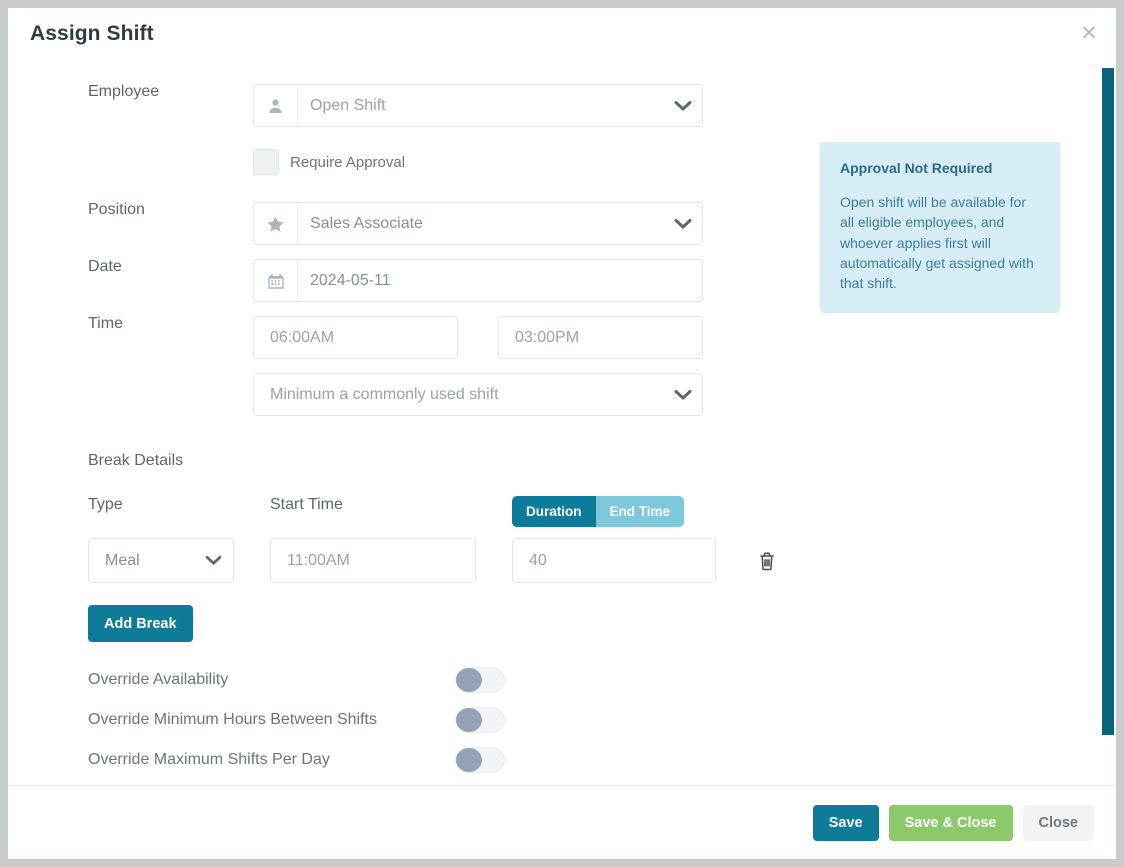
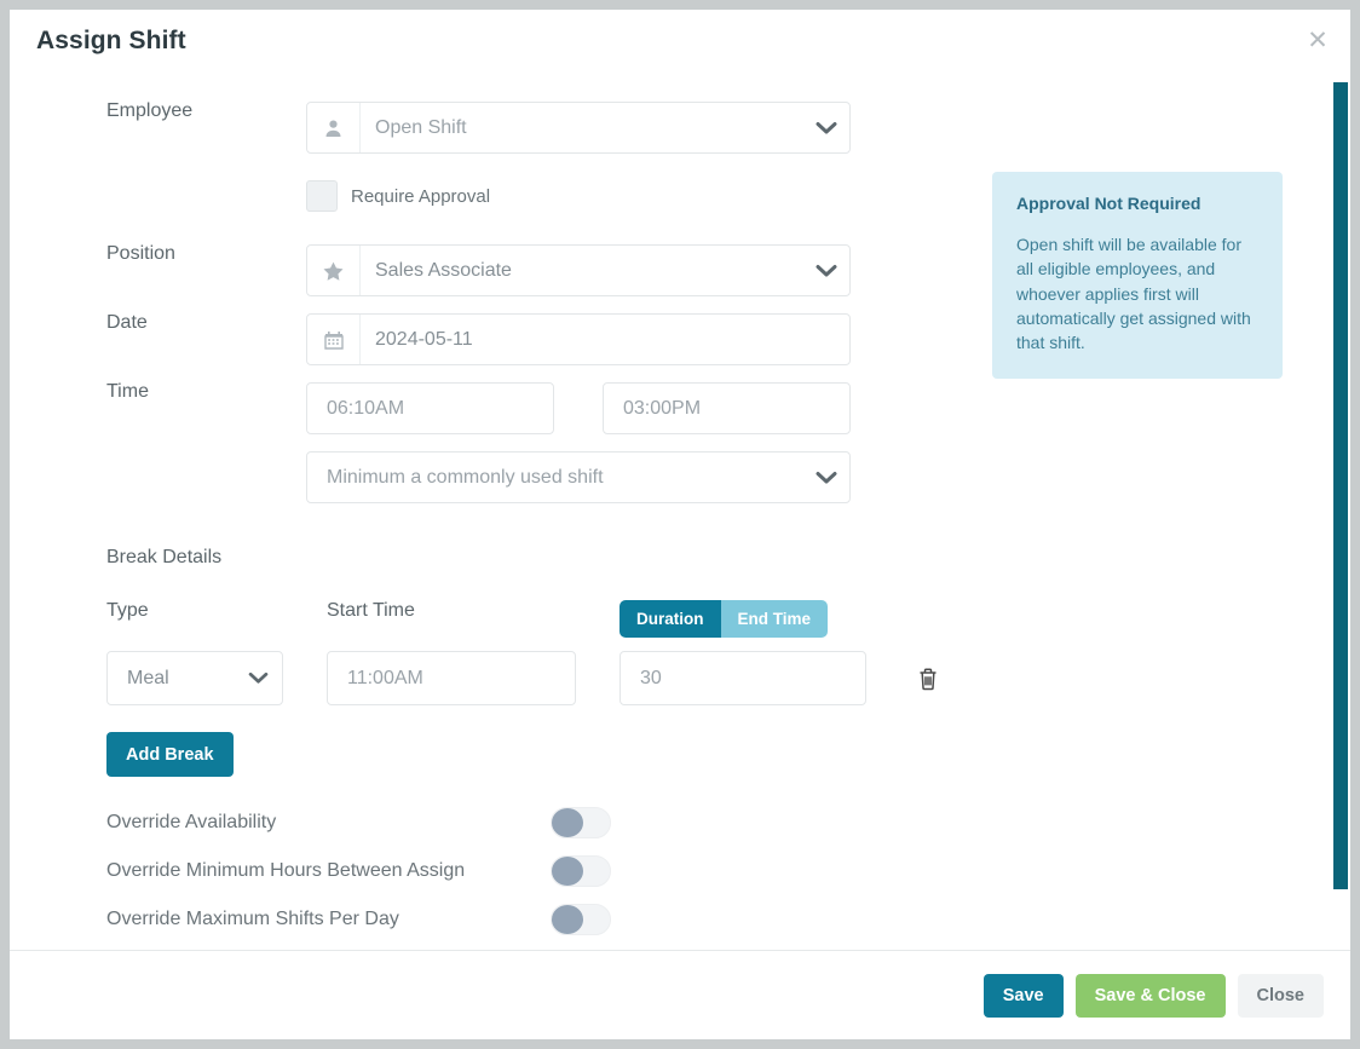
  Assign Shift
  ✕
  Employee
  Open Shift
  Require Approval
  Position
  Sales Associate
  Date
  2024-05-11
  Time
- 06:00AM
+ 06:10AM
  03:00PM
  Minimum a commonly used shift
  Break Details
  Type
  Start Time
  Duration
  End Time
  Meal
  11:00AM
- 40
+ 30
  Add Break
  Override Availability
- Override Minimum Hours Between Shifts
+ Override Minimum Hours Between Assign
  Override Maximum Shifts Per Day
  Approval Not Required
  Open shift will be available for all eligible employees, and whoever applies first will automatically get assigned with that shift.
  Save
  Save & Close
  Close
